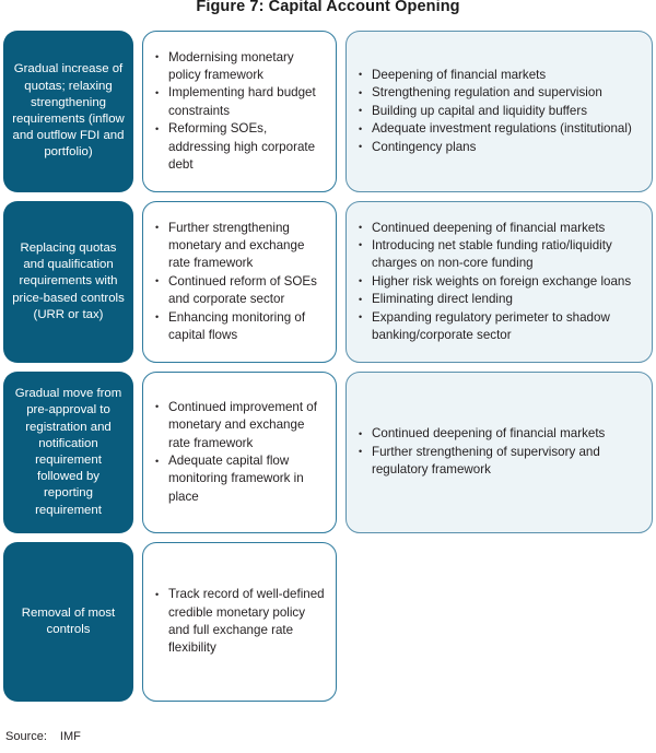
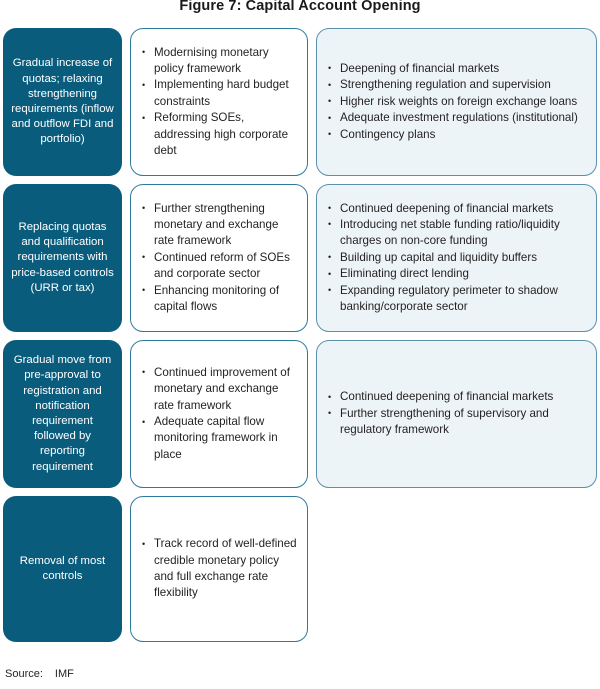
  Figure 7: Capital Account Opening
  Gradual increase of quotas; relaxing strengthening requirements (inflow and outflow FDI and portfolio)
  Modernising monetary policy framework
  Implementing hard budget constraints
  Reforming SOEs, addressing high corporate debt
  Deepening of financial markets
  Strengthening regulation and supervision
- Building up capital and liquidity buffers
+ Higher risk weights on foreign exchange loans
  Adequate investment regulations (institutional)
  Contingency plans
  Replacing quotas and qualification requirements with price-based controls (URR or tax)
  Further strengthening monetary and exchange rate framework
  Continued reform of SOEs and corporate sector
  Enhancing monitoring of capital flows
  Continued deepening of financial markets
  Introducing net stable funding ratio/liquidity charges on non-core funding
- Higher risk weights on foreign exchange loans
+ Building up capital and liquidity buffers
  Eliminating direct lending
  Expanding regulatory perimeter to shadow banking/corporate sector
  Gradual move from pre-approval to registration and notification requirement followed by reporting requirement
  Continued improvement of monetary and exchange rate framework
  Adequate capital flow monitoring framework in place
  Continued deepening of financial markets
  Further strengthening of supervisory and regulatory framework
  Removal of most controls
  Track record of well-defined credible monetary policy and full exchange rate flexibility
  Source:
  IMF
